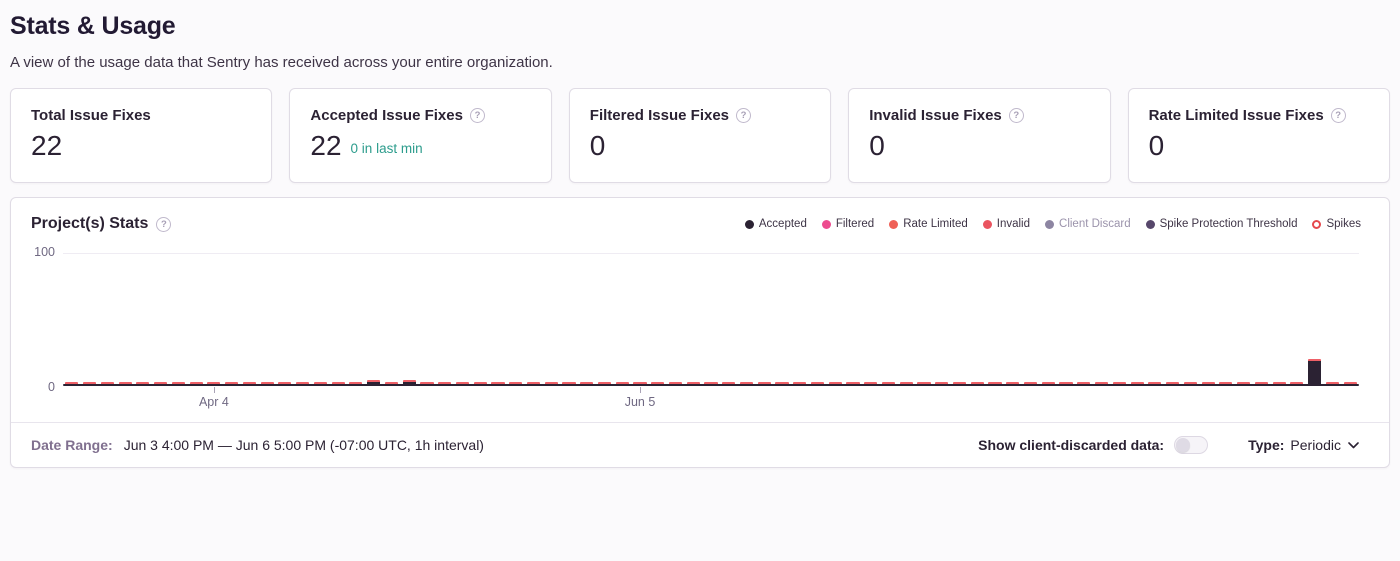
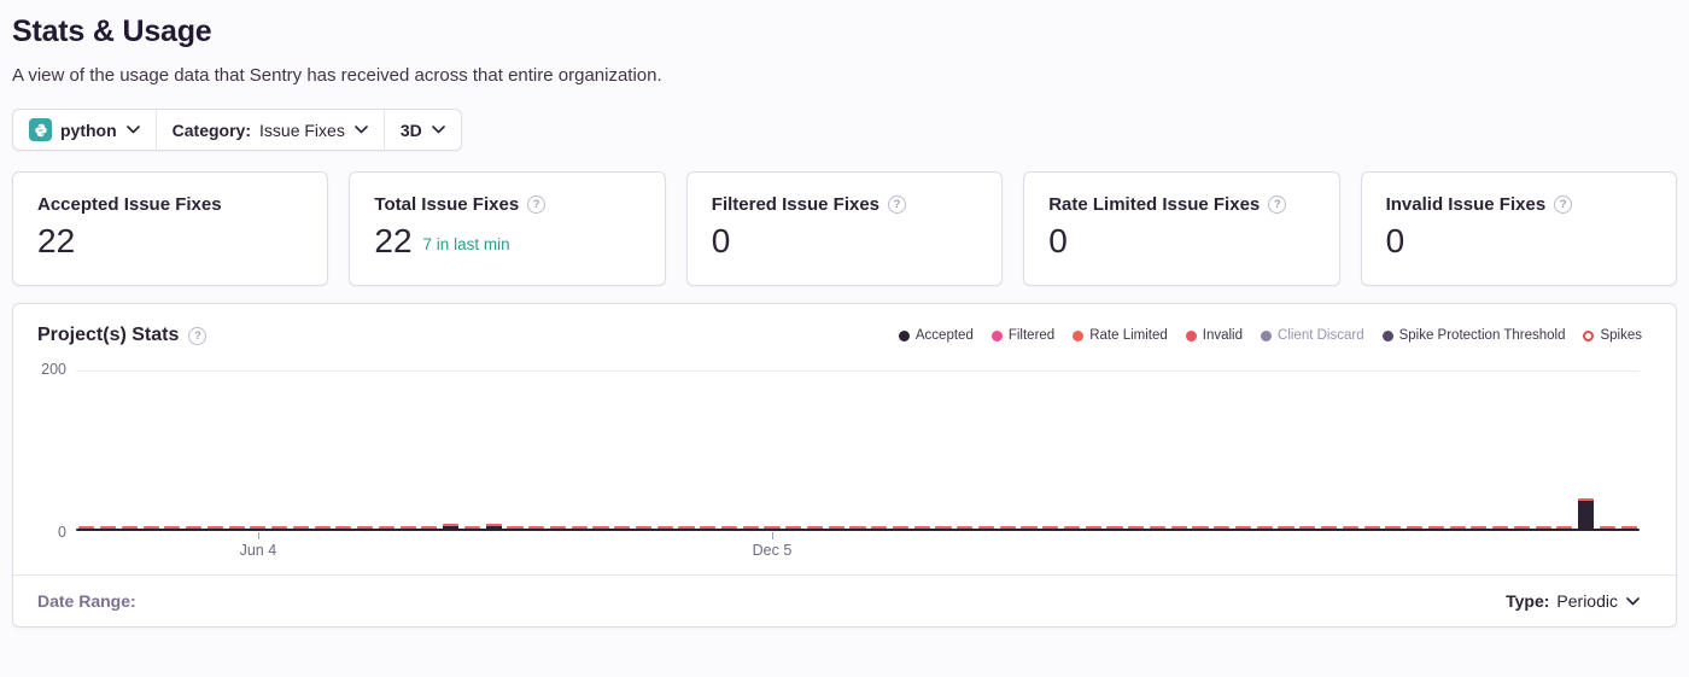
  Stats & Usage
- A view of the usage data that Sentry has received across your entire organization.
+ A view of the usage data that Sentry has received across that entire organization.
+ python
+ Category:
+ Issue Fixes
+ 3D
- Total Issue Fixes
+ Accepted Issue Fixes
  22
- Accepted Issue Fixes
+ Total Issue Fixes
  ?
  22
- 0 in last min
+ 7 in last min
  Filtered Issue Fixes
  ?
  0
- Invalid Issue Fixes
+ Rate Limited Issue Fixes
  ?
  0
- Rate Limited Issue Fixes
+ Invalid Issue Fixes
  ?
  0
  Project(s) Stats
  ?
  Accepted
  Filtered
  Rate Limited
  Invalid
  Client Discard
  Spike Protection Threshold
  Spikes
- 100
+ 200
  0
- Apr 4
+ Jun 4
- Jun 5
+ Dec 5
  Date Range:
- Jun 3 4:00 PM — Jun 6 5:00 PM (-07:00 UTC, 1h interval)
- Show client-discarded data:
  Type:
  Periodic
